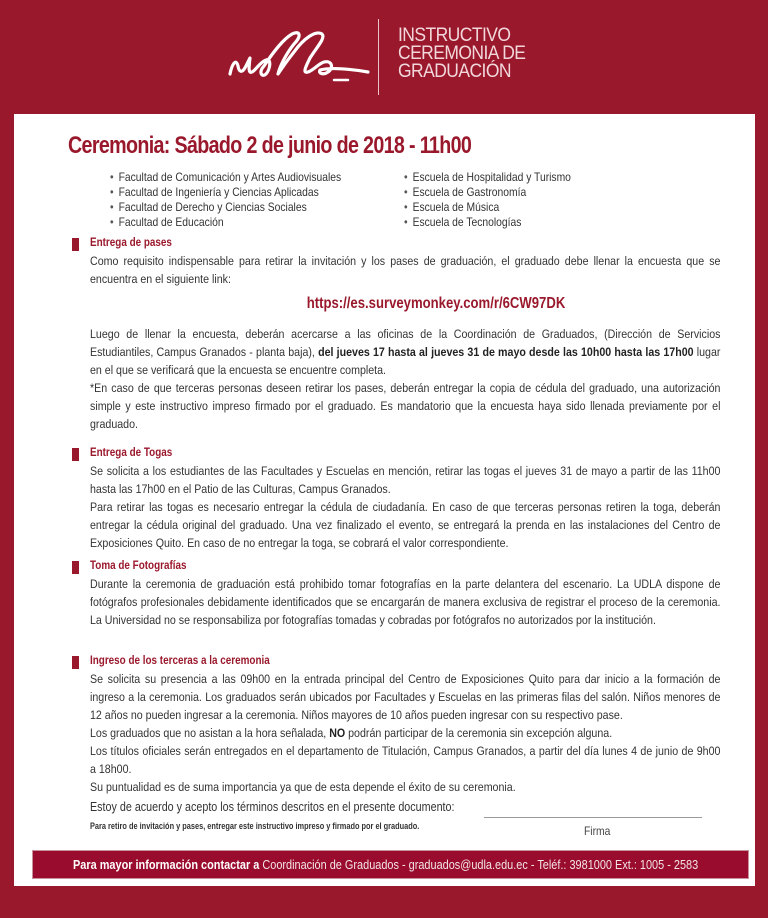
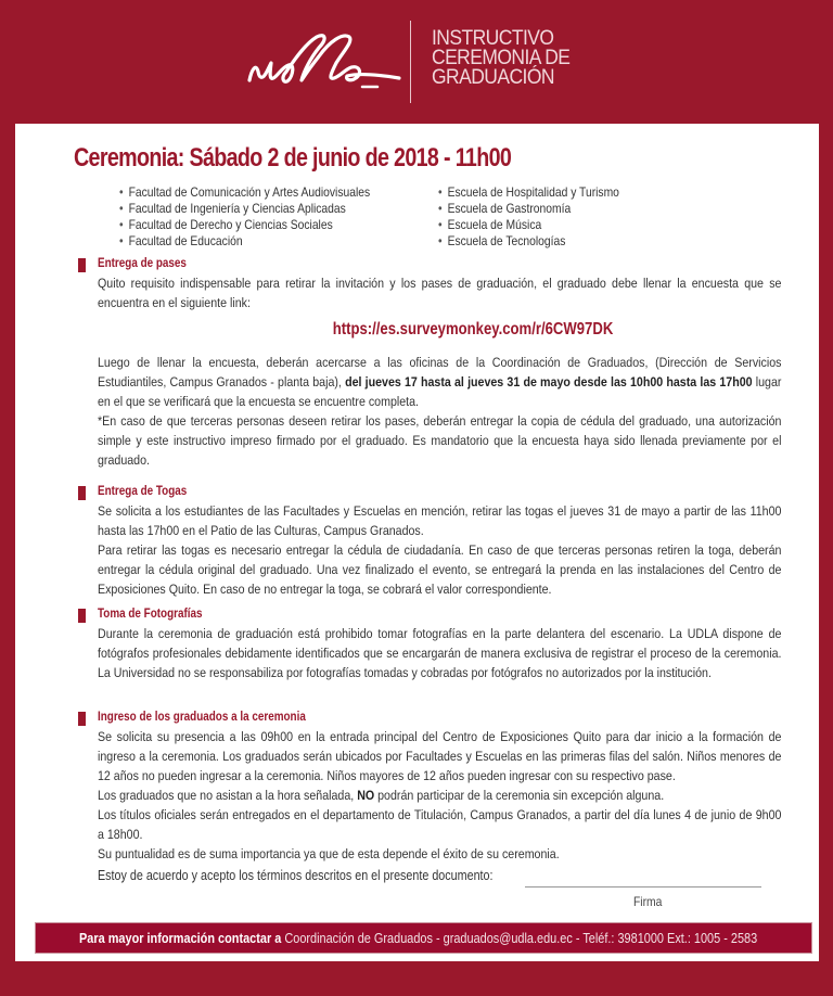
  INSTRUCTIVO
  CEREMONIA DE
  GRADUACIÓN
  Ceremonia: Sábado 2 de junio de 2018 - 11h00
  • Facultad de Comunicación y Artes Audiovisuales
  • Facultad de Ingeniería y Ciencias Aplicadas
  • Facultad de Derecho y Ciencias Sociales
  • Facultad de Educación
  • Escuela de Hospitalidad y Turismo
  • Escuela de Gastronomía
  • Escuela de Música
  • Escuela de Tecnologías
  Entrega de pases
- Como requisito indispensable para retirar la invitación y los pases de graduación, el graduado debe llenar la encuesta que se encuentra en el siguiente link:
+ Quito requisito indispensable para retirar la invitación y los pases de graduación, el graduado debe llenar la encuesta que se encuentra en el siguiente link:
  https://es.surveymonkey.com/r/6CW97DK
  Luego de llenar la encuesta, deberán acercarse a las oficinas de la Coordinación de Graduados, (Dirección de Servicios Estudiantiles, Campus Granados - planta baja), del jueves 17 hasta al jueves 31 de mayo desde las 10h00 hasta las 17h00 lugar en el que se verificará que la encuesta se encuentre completa.
  *En caso de que terceras personas deseen retirar los pases, deberán entregar la copia de cédula del graduado, una autorización simple y este instructivo impreso firmado por el graduado. Es mandatorio que la encuesta haya sido llenada previamente por el graduado.
  Entrega de Togas
  Se solicita a los estudiantes de las Facultades y Escuelas en mención, retirar las togas el jueves 31 de mayo a partir de las 11h00 hasta las 17h00 en el Patio de las Culturas, Campus Granados.
  Para retirar las togas es necesario entregar la cédula de ciudadanía. En caso de que terceras personas retiren la toga, deberán entregar la cédula original del graduado. Una vez finalizado el evento, se entregará la prenda en las instalaciones del Centro de Exposiciones Quito. En caso de no entregar la toga, se cobrará el valor correspondiente.
  Toma de Fotografías
  Durante la ceremonia de graduación está prohibido tomar fotografías en la parte delantera del escenario. La UDLA dispone de fotógrafos profesionales debidamente identificados que se encargarán de manera exclusiva de registrar el proceso de la ceremonia. La Universidad no se responsabiliza por fotografías tomadas y cobradas por fotógrafos no autorizados por la institución.
- Ingreso de los terceras a la ceremonia
+ Ingreso de los graduados a la ceremonia
- Se solicita su presencia a las 09h00 en la entrada principal del Centro de Exposiciones Quito para dar inicio a la formación de ingreso a la ceremonia. Los graduados serán ubicados por Facultades y Escuelas en las primeras filas del salón. Niños menores de 12 años no pueden ingresar a la ceremonia. Niños mayores de 10 años pueden ingresar con su respectivo pase.
+ Se solicita su presencia a las 09h00 en la entrada principal del Centro de Exposiciones Quito para dar inicio a la formación de ingreso a la ceremonia. Los graduados serán ubicados por Facultades y Escuelas en las primeras filas del salón. Niños menores de 12 años no pueden ingresar a la ceremonia. Niños mayores de 12 años pueden ingresar con su respectivo pase.
  Los graduados que no asistan a la hora señalada, NO podrán participar de la ceremonia sin excepción alguna.
  Los títulos oficiales serán entregados en el departamento de Titulación, Campus Granados, a partir del día lunes 4 de junio de 9h00 a 18h00.
  Su puntualidad es de suma importancia ya que de esta depende el éxito de su ceremonia.
  Estoy de acuerdo y acepto los términos descritos en el presente documento:
- Para retiro de invitación y pases, entregar este instructivo impreso y firmado por el graduado.
  Firma
  Para mayor información contactar a Coordinación de Graduados - graduados@udla.edu.ec - Teléf.: 3981000 Ext.: 1005 - 2583
